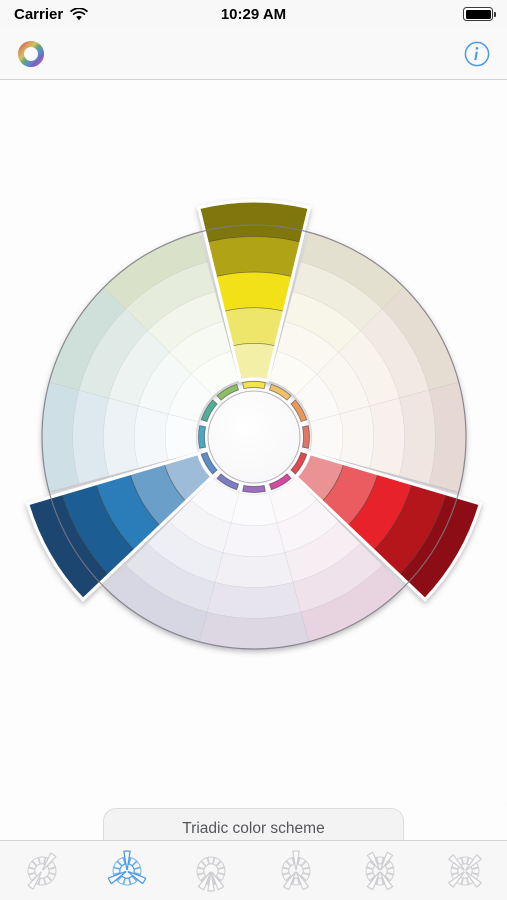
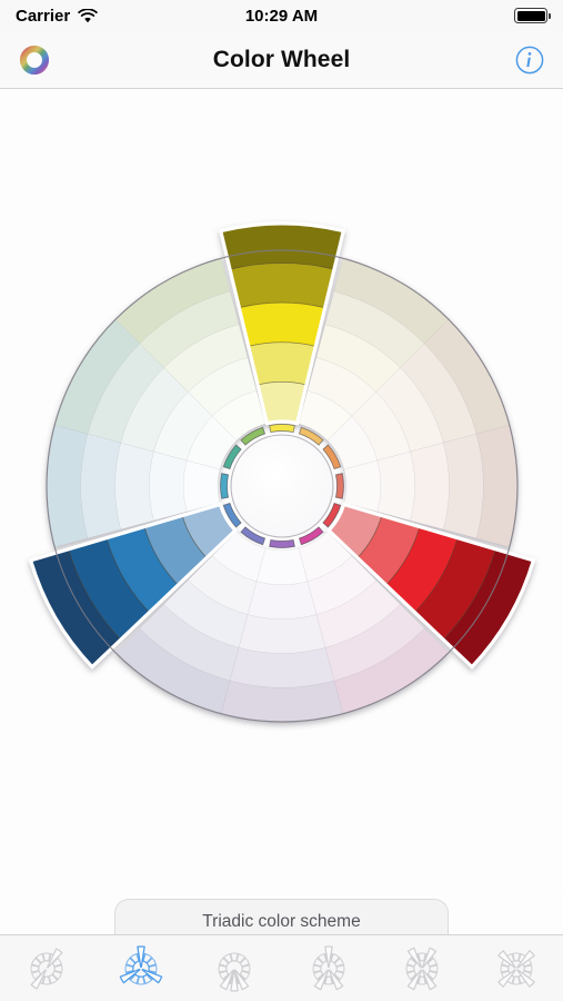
  Carrier
  10:29 AM
+ Color Wheel
  Triadic color scheme
